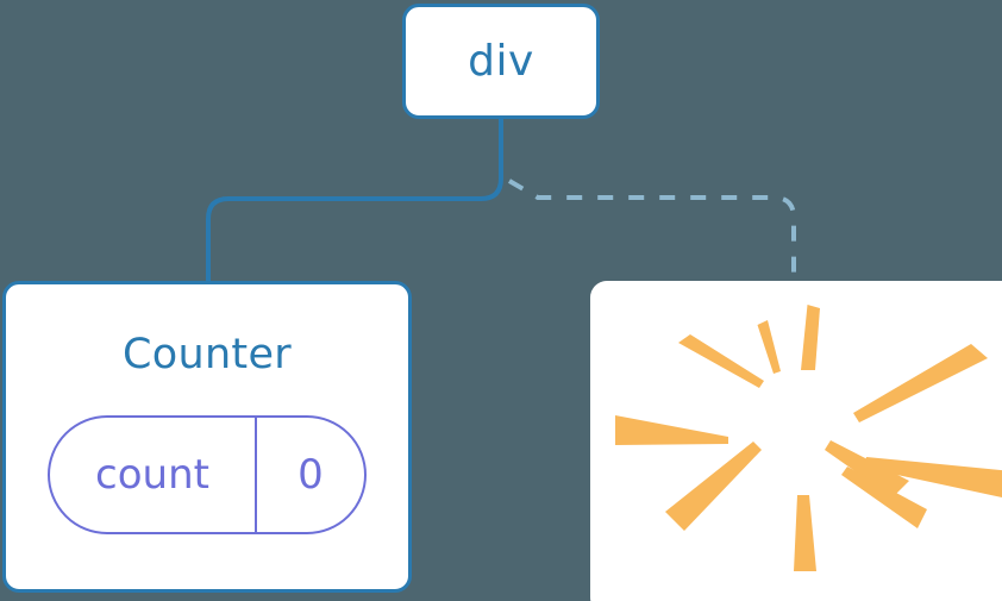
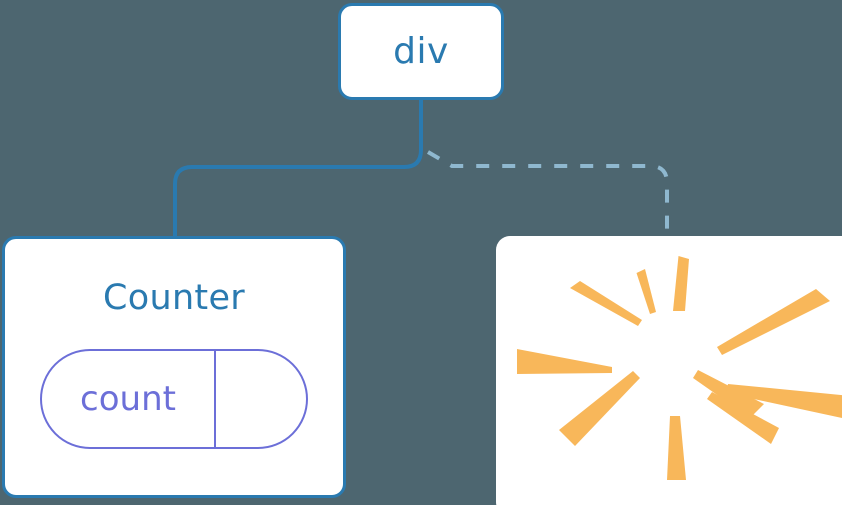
  div
  Counter
  count
- 0
